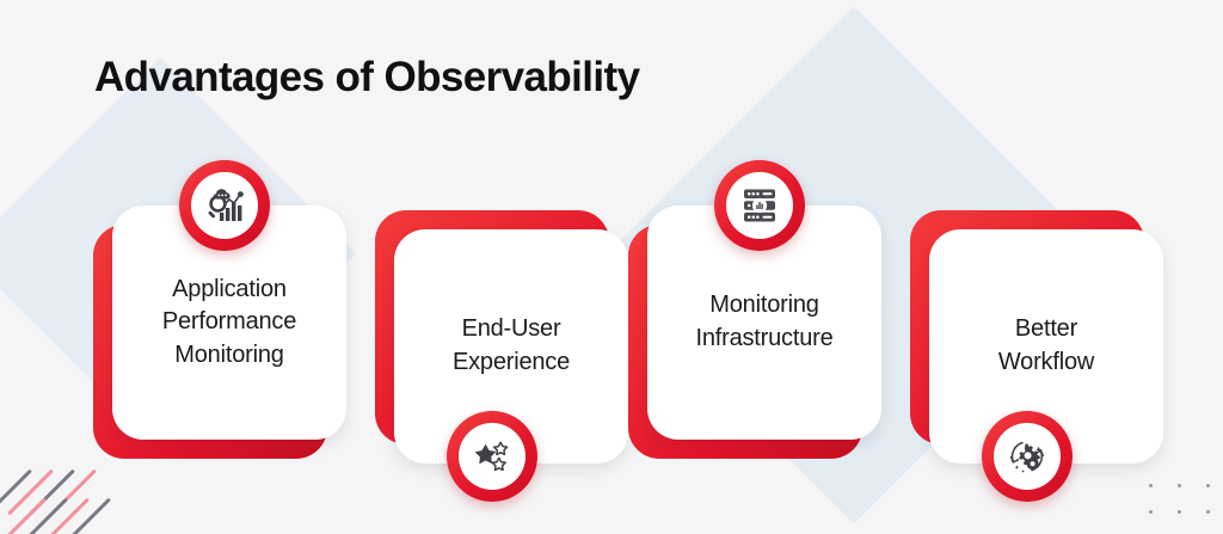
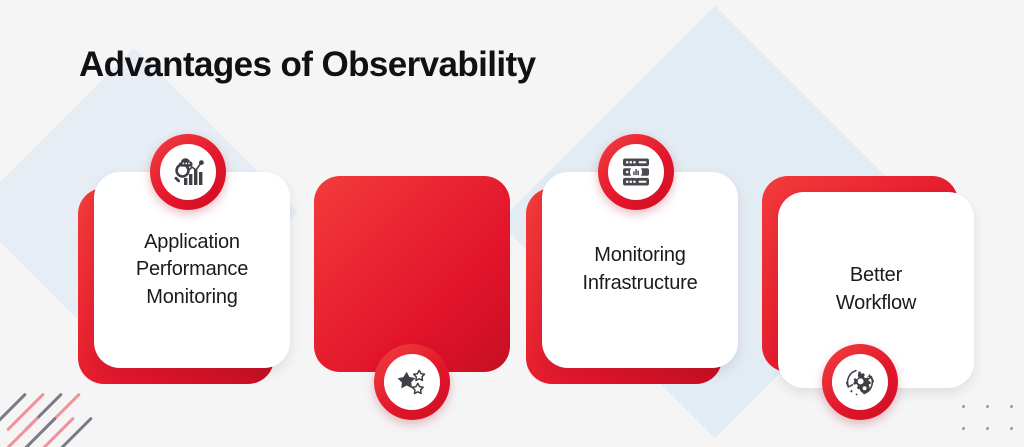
  Advantages of Observability
  Application
  Performance
  Monitoring
- End-User
- Experience
  Monitoring
  Infrastructure
  Better
  Workflow
